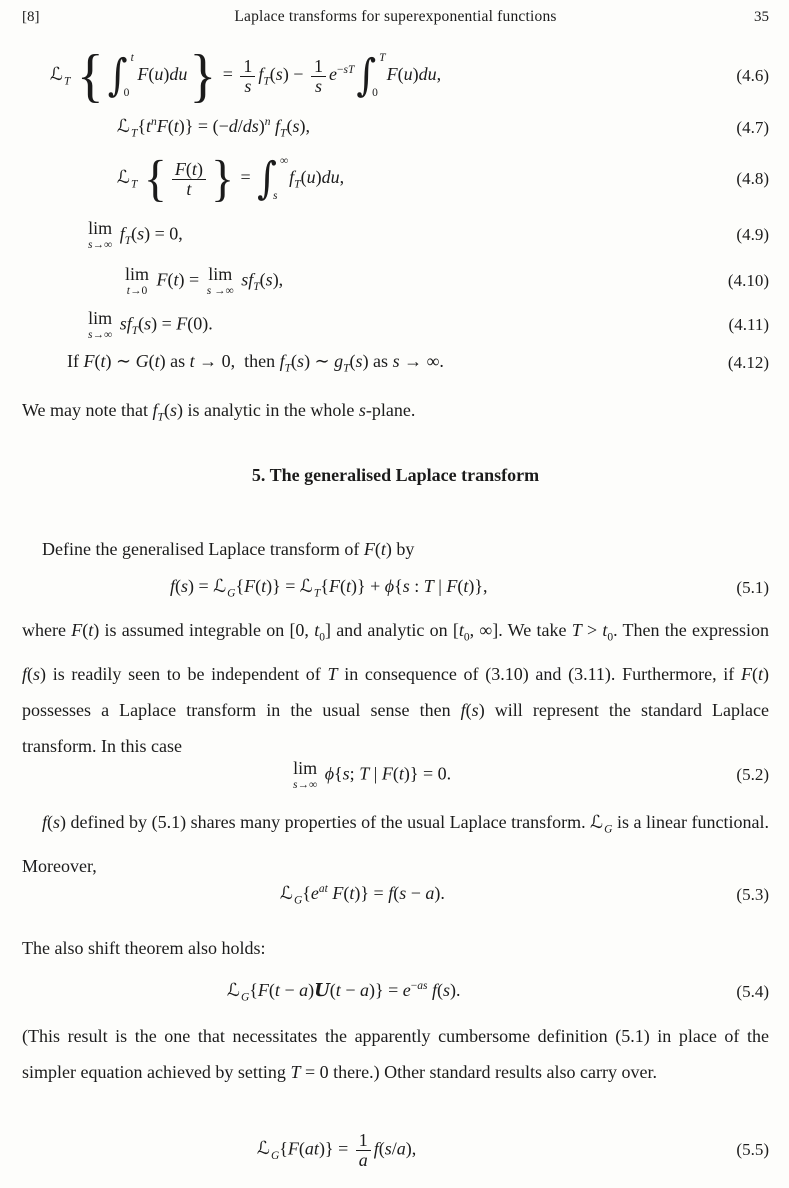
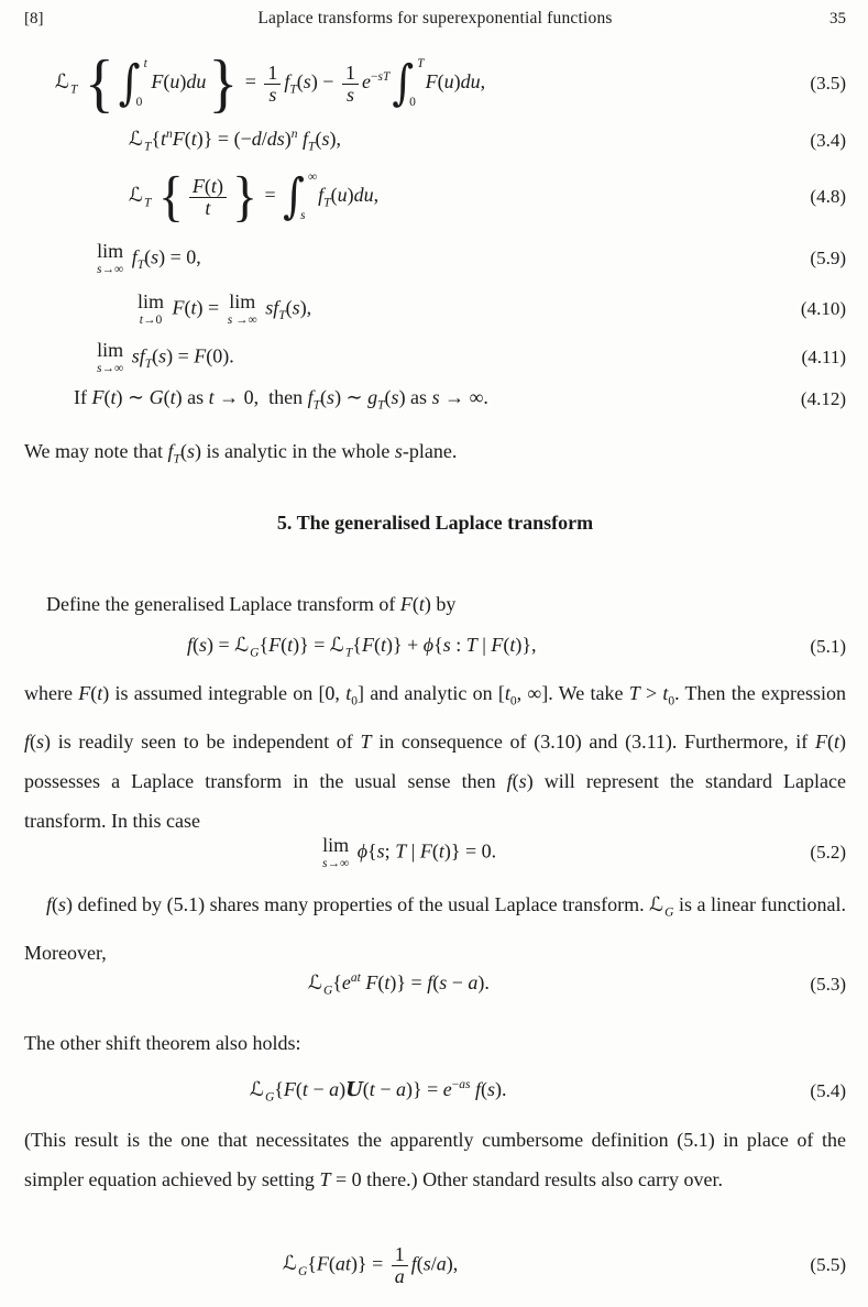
  [8]
  Laplace transforms for superexponential functions
  35
  ℒT {
  ∫
  t
  0
  F(u)du} =
  1
  s
  fT(s) −
  1
  s
  e−sT
  ∫
  T
  0
  F(u)du,
- (4.6)
+ (3.5)
  ℒT{tnF(t)} = (−d/ds)n fT(s),
- (4.7)
+ (3.4)
  ℒT {
  F(t)
  t
  } =
  ∫
  ∞
  s
  fT(u)du,
  (4.8)
  lim
  s→∞
  fT(s) = 0,
- (4.9)
+ (5.9)
  lim
  t→0
  F(t) =
  lim
  s →∞
  sfT(s),
  (4.10)
  lim
  s→∞
  sfT(s) = F(0).
  (4.11)
  If F(t) ∼ G(t) as t → 0, then fT(s) ∼ gT(s) as s → ∞.
  (4.12)
  We may note that fT(s) is analytic in the whole s-plane.
  5. The generalised Laplace transform
  Define the generalised Laplace transform of F(t) by
  f(s) = ℒG{F(t)} = ℒT{F(t)} + ϕ{s : T | F(t)},
  (5.1)
  where F(t) is assumed integrable on [0, t0] and analytic on [t0, ∞]. We take T > t0. Then the expression f(s) is readily seen to be independent of T in consequence of (3.10) and (3.11). Furthermore, if F(t) possesses a Laplace transform in the usual sense then f(s) will represent the standard Laplace transform. In this case
  lim
  s→∞
  ϕ{s; T | F(t)} = 0.
  (5.2)
  f(s) defined by (5.1) shares many properties of the usual Laplace transform. ℒG is a linear functional. Moreover,
  ℒG{eat F(t)} = f(s − a).
  (5.3)
- The also shift theorem also holds:
+ The other shift theorem also holds:
  ℒG{F(t − a)U(t − a)} = e−as f(s).
  (5.4)
  (This result is the one that necessitates the apparently cumbersome definition (5.1) in place of the simpler equation achieved by setting T = 0 there.) Other standard results also carry over.
  ℒG{F(at)} =
  1
  a
  f(s/a),
  (5.5)
